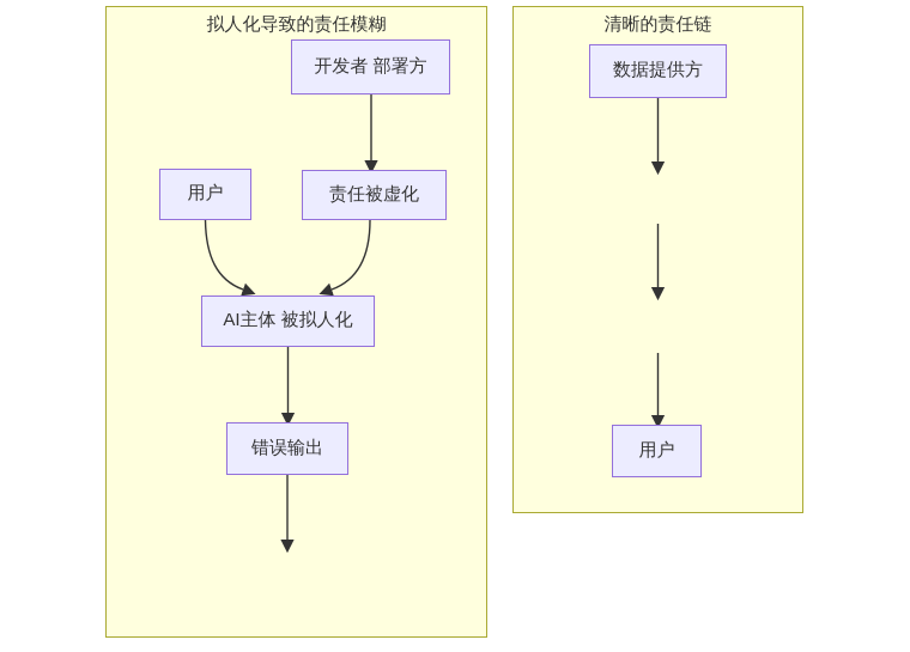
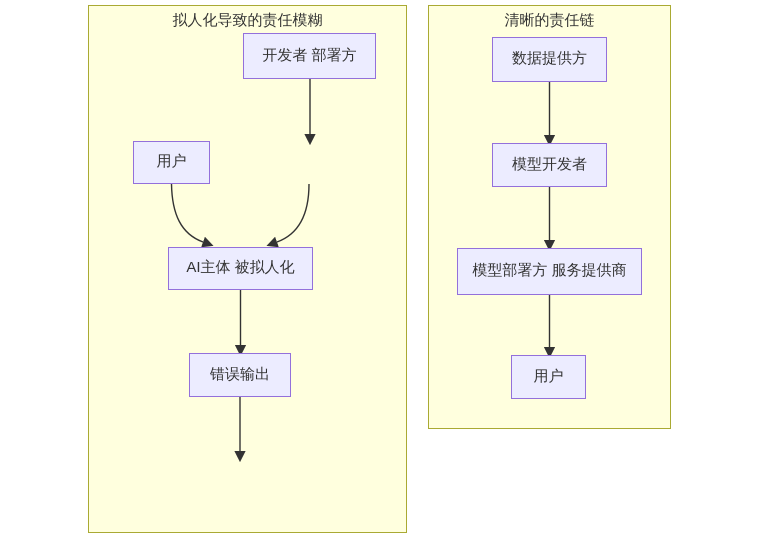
  拟人化导致的责任模糊
  清晰的责任链
  开发者 部署方
  用户
- 责任被虚化
  AI主体 被拟人化
  错误输出
  数据提供方
+ 模型开发者
+ 模型部署方 服务提供商
  用户
